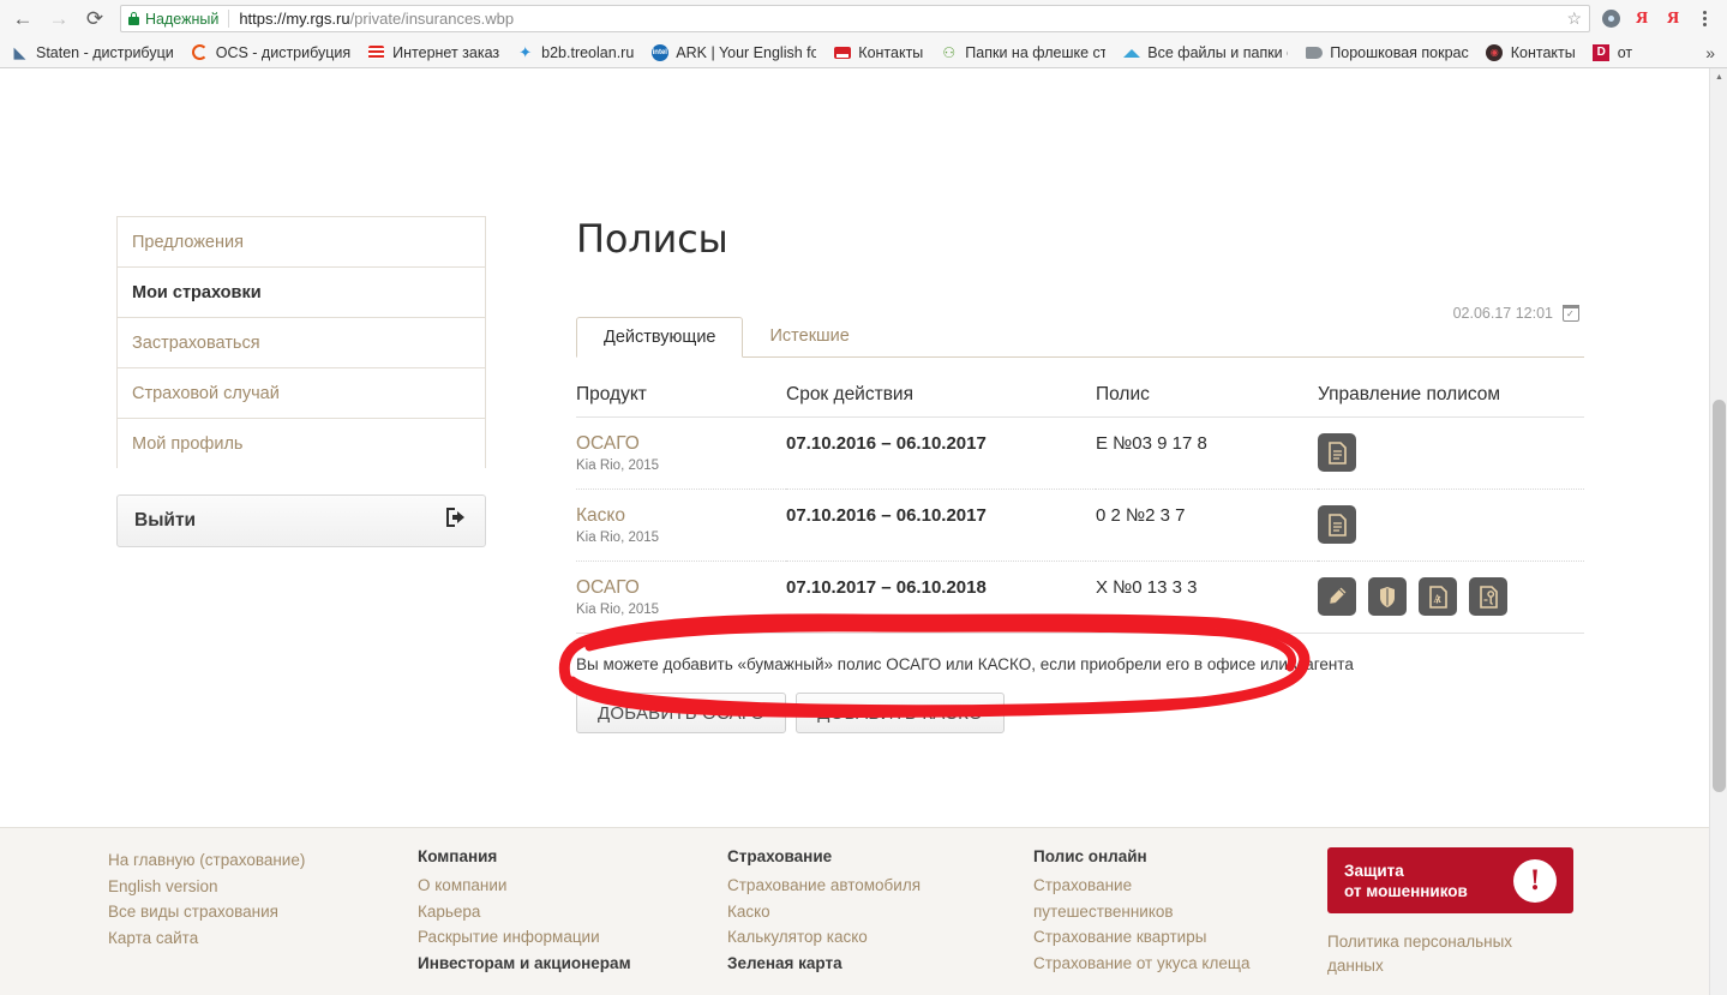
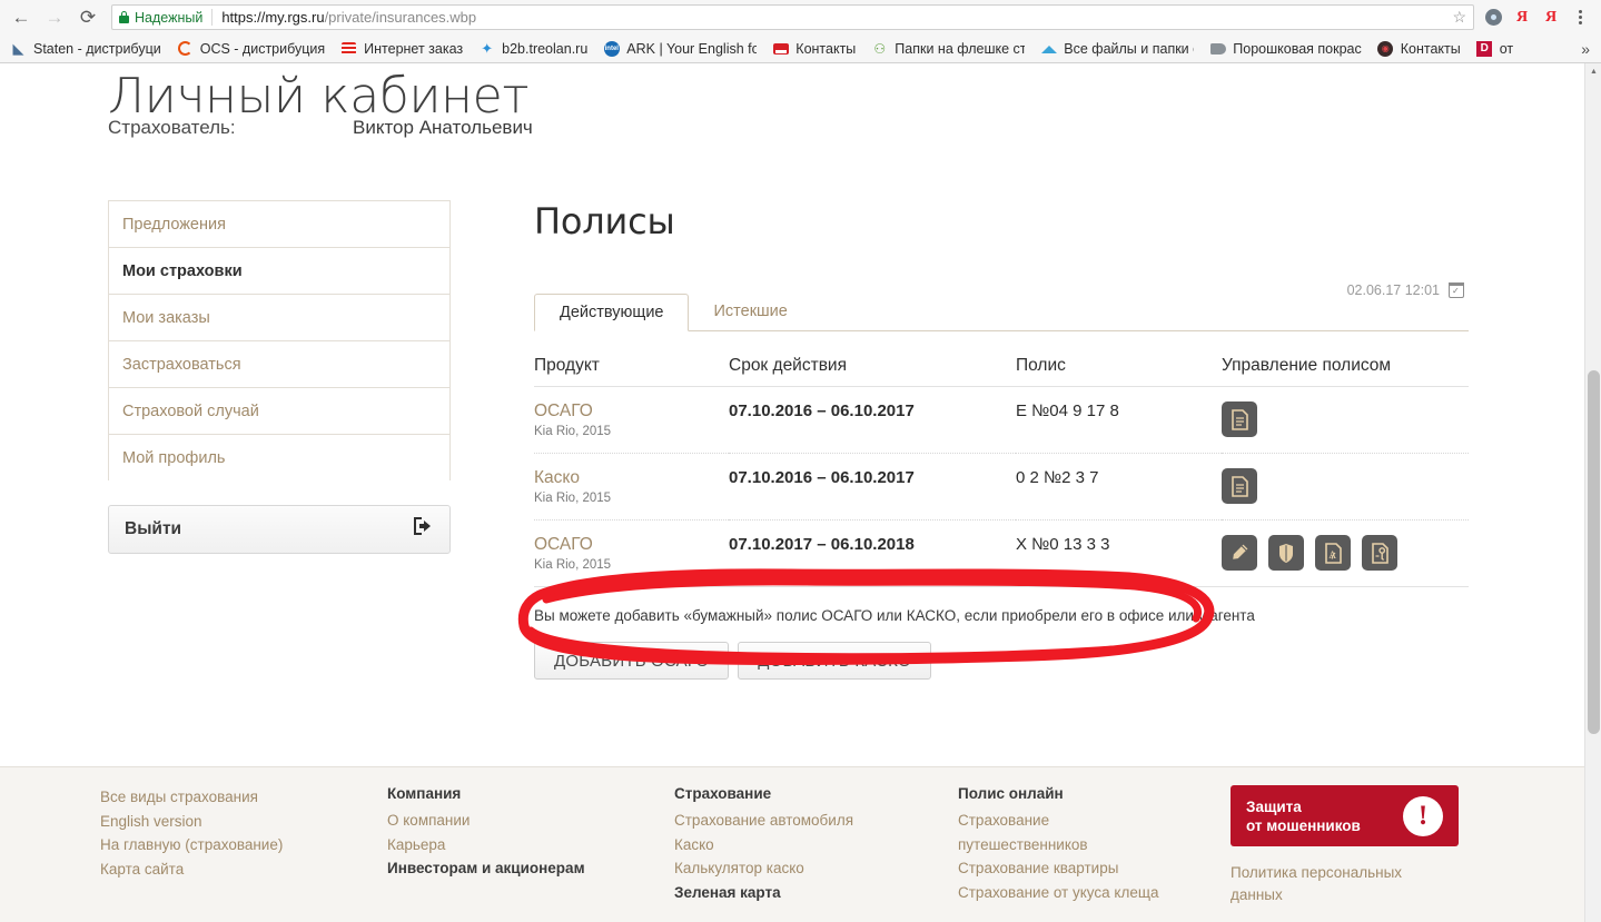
  ←
  →
  ⟳
  Надежный
  https://my.rgs.ru/private/insurances.wbp
  ☆
  Я
  Я
  ◣
  Staten - дистрибуци
  OCS - дистрибуция
  Интернет заказ
  ✦
  b2b.treolan.ru
  ARK | Your English fo
  Контакты
  ⚇
  Папки на флешке ст
  Все файлы и папки
  Порошковая покрас
  ◉
  Контакты
  D
  от
  »
+ Личный кабинет
+ Страхователь:
+ Виктор Анатольевич
  Предложения
  Мои страховки
+ Мои заказы
  Застраховаться
  Страховой случай
  Мой профиль
  Выйти
  Полисы
  02.06.17 12:01
  Действующие
  Истекшие
  Продукт	Срок действия	Полис	Управление полисом
- ОСАГО Kia Rio, 2015	07.10.2016 – 06.10.2017	Е №03 9 17 8
+ ОСАГО Kia Rio, 2015	07.10.2016 – 06.10.2017	Е №04 9 17 8
  Каско Kia Rio, 2015	07.10.2016 – 06.10.2017	0 2 №2 3 7
  ОСАГО Kia Rio, 2015	07.10.2017 – 06.10.2018	X №0 13 3 3
  Вы можете добавить «бумажный» полис ОСАГО или КАСКО, если приобрели его в офисе или угента
- На главную (страхование)
+ Все виды страхования
  English version
- Все виды страхования
+ На главную (страхование)
  Карта сайта
  Компания
  О компании
  Карьера
- Раскрытие информации
  Инвесторам и акционерам
  Страхование
  Страхование автомобиля
  Каско
  Калькулятор каско
  Зеленая карта
  Полис онлайн
  Страхование путешественников
  Страхование квартиры
  Страхование от укуса клеща
  Защита
  от мошенников
  !
  Политика персональных данных
